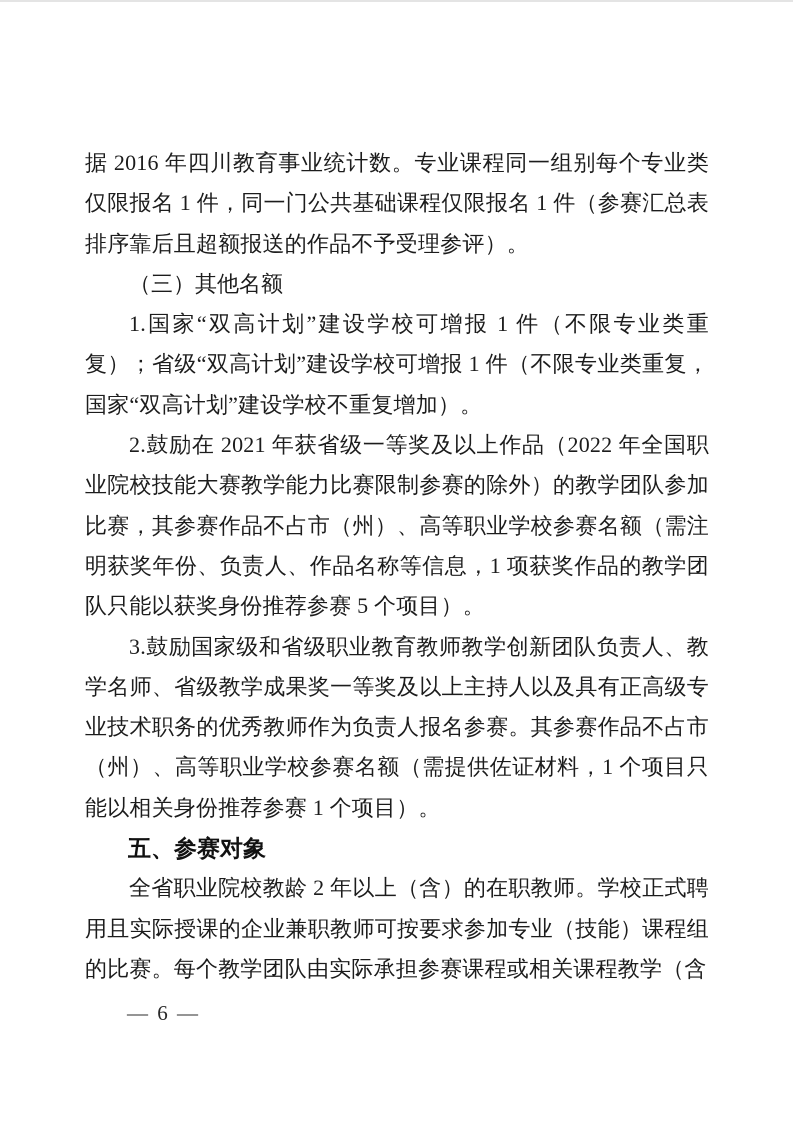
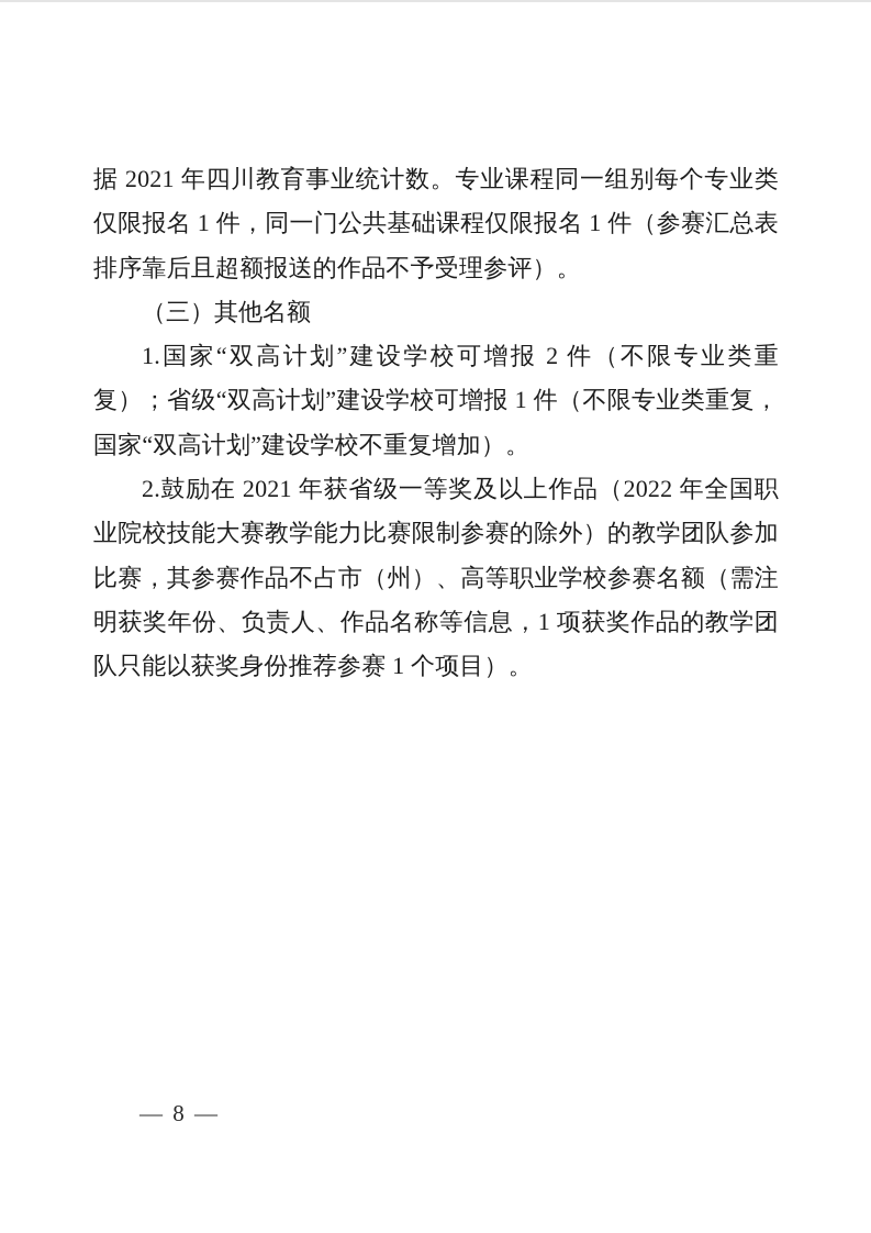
- 据 2016 年四川教育事业统计数。专业课程同一组别每个专业类仅限报名 1 件，同一门公共基础课程仅限报名 1 件（参赛汇总表排序靠后且超额报送的作品不予受理参评）。
+ 据 2021 年四川教育事业统计数。专业课程同一组别每个专业类仅限报名 1 件，同一门公共基础课程仅限报名 1 件（参赛汇总表排序靠后且超额报送的作品不予受理参评）。
  （三）其他名额
- 1.国家“双高计划”建设学校可增报 1 件（不限专业类重复）；省级“双高计划”建设学校可增报 1 件（不限专业类重复，国家“双高计划”建设学校不重复增加）。
+ 1.国家“双高计划”建设学校可增报 2 件（不限专业类重复）；省级“双高计划”建设学校可增报 1 件（不限专业类重复，国家“双高计划”建设学校不重复增加）。
- 2.鼓励在 2021 年获省级一等奖及以上作品（2022 年全国职业院校技能大赛教学能力比赛限制参赛的除外）的教学团队参加比赛，其参赛作品不占市（州）、高等职业学校参赛名额（需注明获奖年份、负责人、作品名称等信息，1 项获奖作品的教学团队只能以获奖身份推荐参赛 5 个项目）。
+ 2.鼓励在 2021 年获省级一等奖及以上作品（2022 年全国职业院校技能大赛教学能力比赛限制参赛的除外）的教学团队参加比赛，其参赛作品不占市（州）、高等职业学校参赛名额（需注明获奖年份、负责人、作品名称等信息，1 项获奖作品的教学团队只能以获奖身份推荐参赛 1 个项目）。
- 3.鼓励国家级和省级职业教育教师教学创新团队负责人、教学名师、省级教学成果奖一等奖及以上主持人以及具有正高级专业技术职务的优秀教师作为负责人报名参赛。其参赛作品不占市（州）、高等职业学校参赛名额（需提供佐证材料，1 个项目只能以相关身份推荐参赛 1 个项目）。
- 五、参赛对象
- 全省职业院校教龄 2 年以上（含）的在职教师。学校正式聘用且实际授课的企业兼职教师可按要求参加专业（技能）课程组的比赛。每个教学团队由实际承担参赛课程或相关课程教学（含
- — 6 —
+ — 8 —
